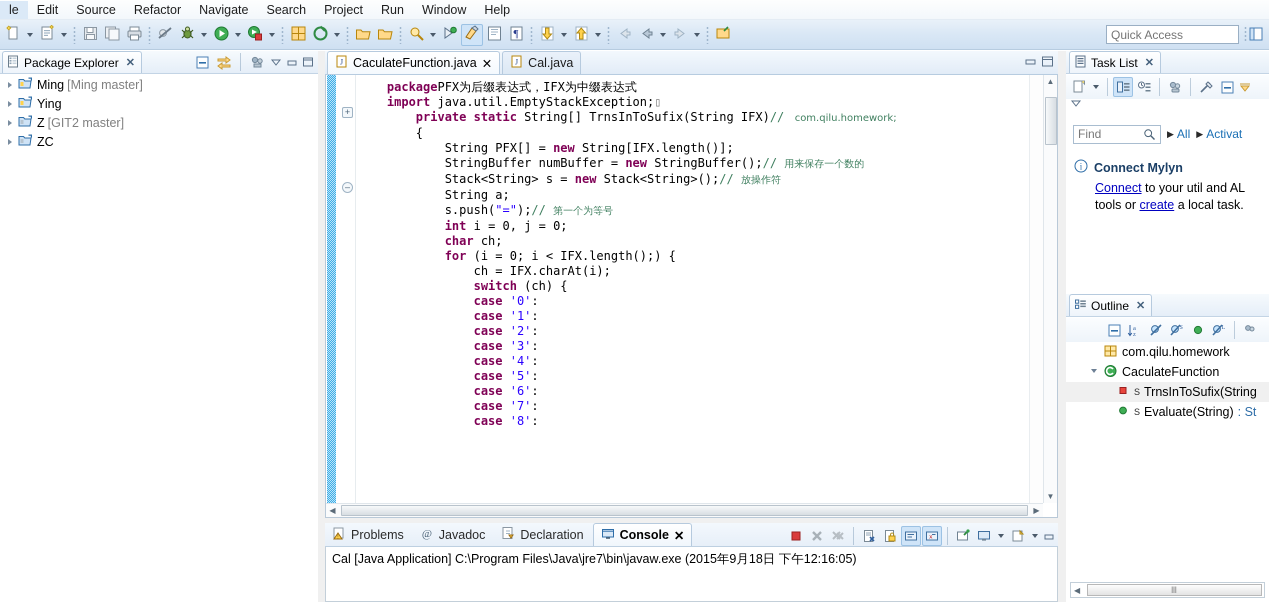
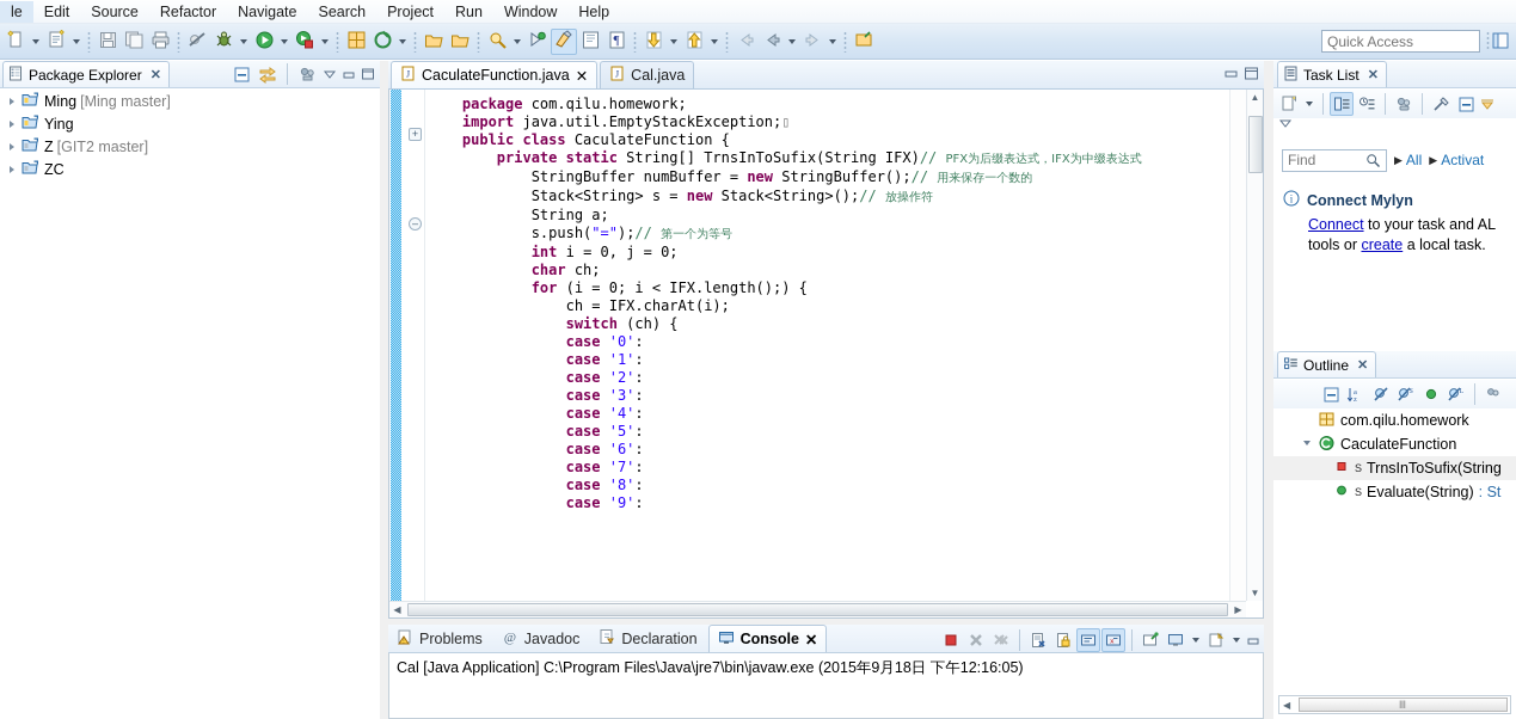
  le
  Edit
  Source
  Refactor
  Navigate
  Search
  Project
  Run
  Window
  Help
  ¶
  Quick Access
  Package Explorer
  ✕
  Ming
  [Ming master]
  Ying
  Z
  [GIT2 master]
  ZC
  J
  CaculateFunction.java
  ✕
  J
  Cal.java
  +
  –
- packagePFX为后缀表达式，IFX为中缀表达式
+ package com.qilu.homework;
  import java.util.EmptyStackException;▯
+ public class CaculateFunction {
- private static String[] TrnsInToSufix(String IFX)// com.qilu.homework;
+ private static String[] TrnsInToSufix(String IFX)// PFX为后缀表达式，IFX为中缀表达式
- {
- String PFX[] = new String[IFX.length()];
  StringBuffer numBuffer = new StringBuffer();// 用来保存一个数的
  Stack<String> s = new Stack<String>();// 放操作符
  String a;
  s.push("=");// 第一个为等号
  int i = 0, j = 0;
  char ch;
  for (i = 0; i < IFX.length();) {
  ch = IFX.charAt(i);
  switch (ch) {
  case '0':
  case '1':
  case '2':
  case '3':
  case '4':
  case '5':
  case '6':
  case '7':
  case '8':
+ case '9':
  ▲
  ▼
  ◀
  ▶
  Problems
  @
  Javadoc
  Declaration
  Console
  ✕
  Cal [Java Application] C:\Program Files\Java\jre7\bin\javaw.exe (2015年9月18日 下午12:16:05)
  Task List
  ✕
  Find
  ▶
  All
  ▶
  Activat
  i
  Connect Mylyn
- Connect to your util and AL
+ Connect to your task and AL
  tools or create a local task.
  Outline
  ✕
  com.qilu.homework
  CaculateFunction
  S
  TrnsInToSufix(String
  S
  Evaluate(String)
  : St
  ◀
  Ⅲ
